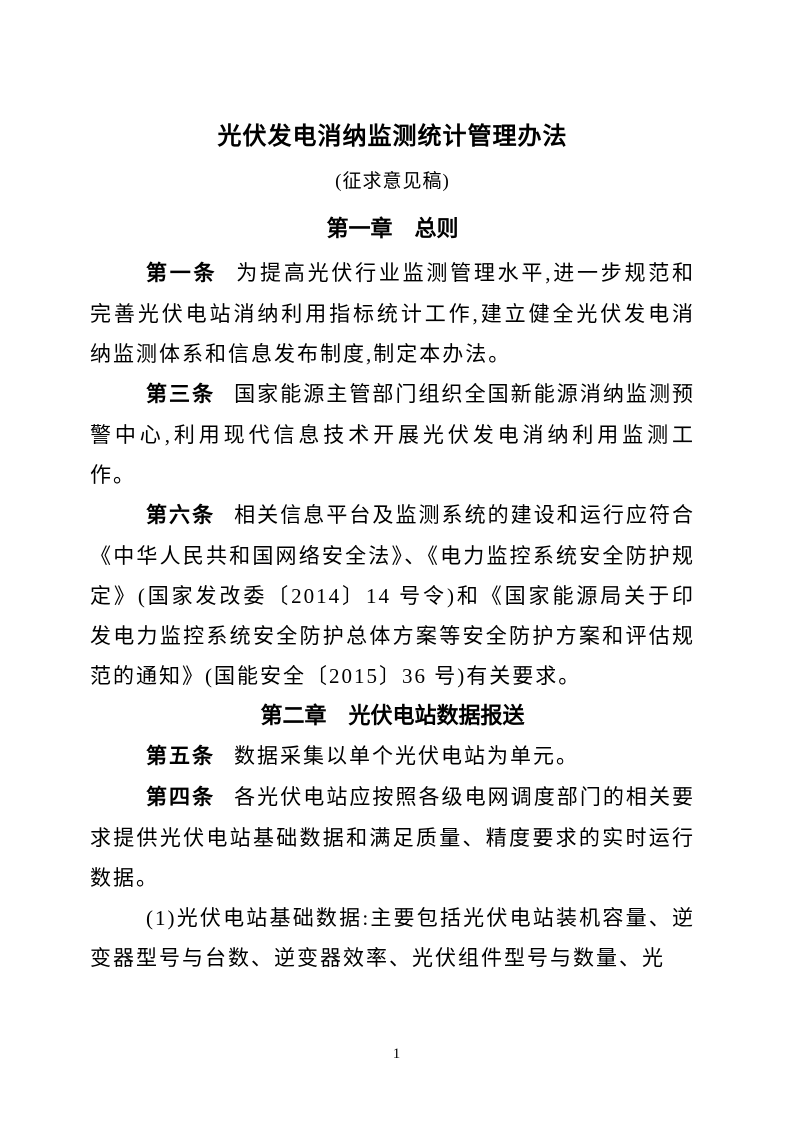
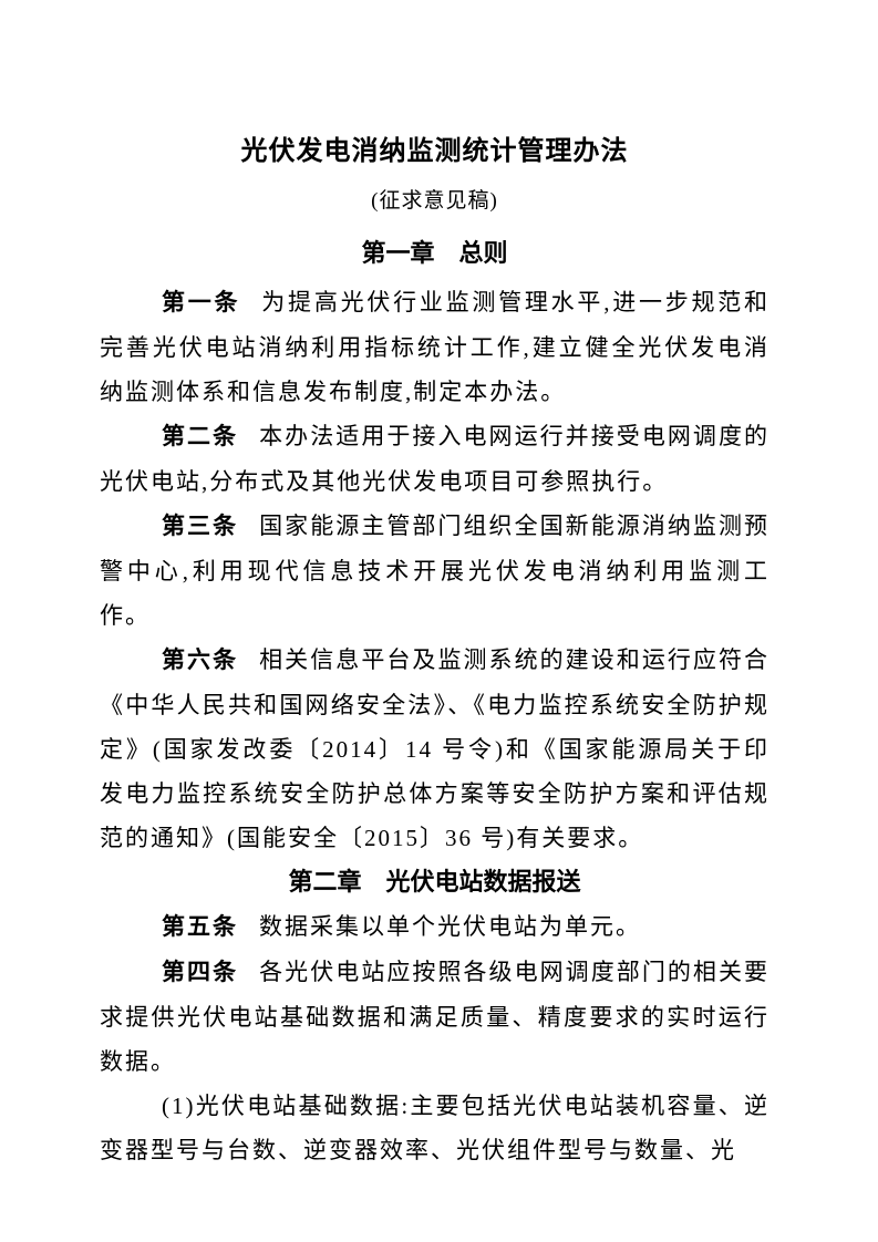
  光伏发电消纳监测统计管理办法
  (征求意见稿)
  第一章 总则
  第一条 为提高光伏行业监测管理水平,进一步规范和完善光伏电站消纳利用指标统计工作,建立健全光伏发电消纳监测体系和信息发布制度,制定本办法。
+ 第二条 本办法适用于接入电网运行并接受电网调度的光伏电站,分布式及其他光伏发电项目可参照执行。
  第三条 国家能源主管部门组织全国新能源消纳监测预警中心,利用现代信息技术开展光伏发电消纳利用监测工作。
  第六条 相关信息平台及监测系统的建设和运行应符合《中华人民共和国网络安全法》、《电力监控系统安全防护规定》(国家发改委〔2014〕14 号令)和《国家能源局关于印发电力监控系统安全防护总体方案等安全防护方案和评估规范的通知》(国能安全〔2015〕36 号)有关要求。
  第二章 光伏电站数据报送
  第五条 数据采集以单个光伏电站为单元。
  第四条 各光伏电站应按照各级电网调度部门的相关要求提供光伏电站基础数据和满足质量、精度要求的实时运行数据。
  (1)光伏电站基础数据:主要包括光伏电站装机容量、逆变器型号与台数、逆变器效率、光伏组件型号与数量、光
- 1
